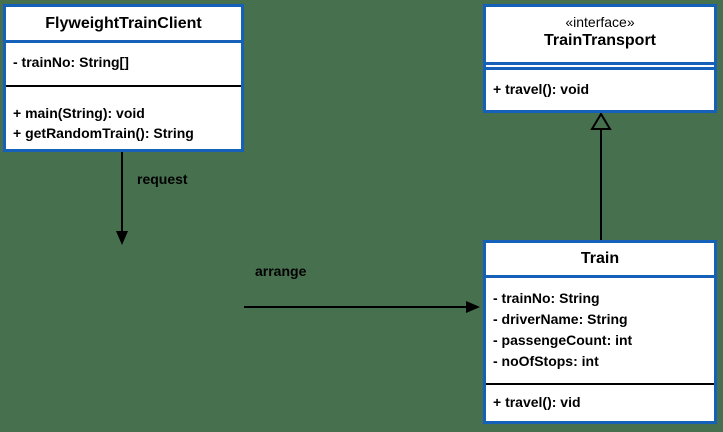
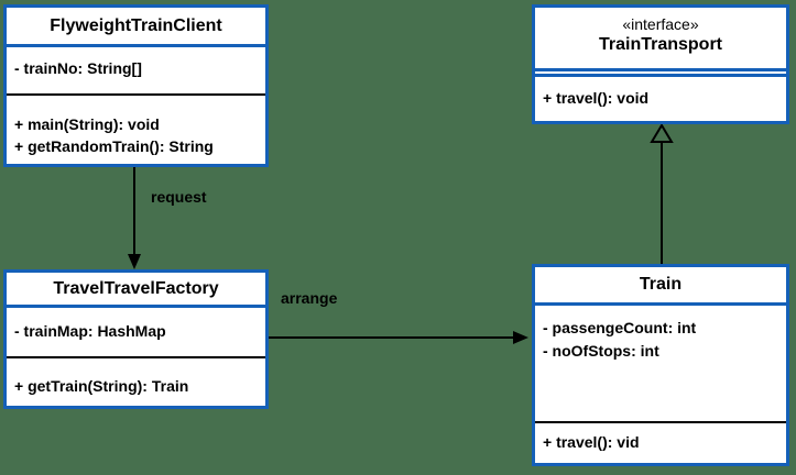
  FlyweightTrainClient
  - trainNo: String[]
  + main(String): void
  + getRandomTrain(): String
  «interface»
  TrainTransport
  + travel(): void
+ TravelTravelFactory
+ - trainMap: HashMap
+ + getTrain(String): Train
  Train
- - trainNo: String
- - driverName: String
  - passengeCount: int
  - noOfStops: int
  + travel(): vid
  request
  arrange
